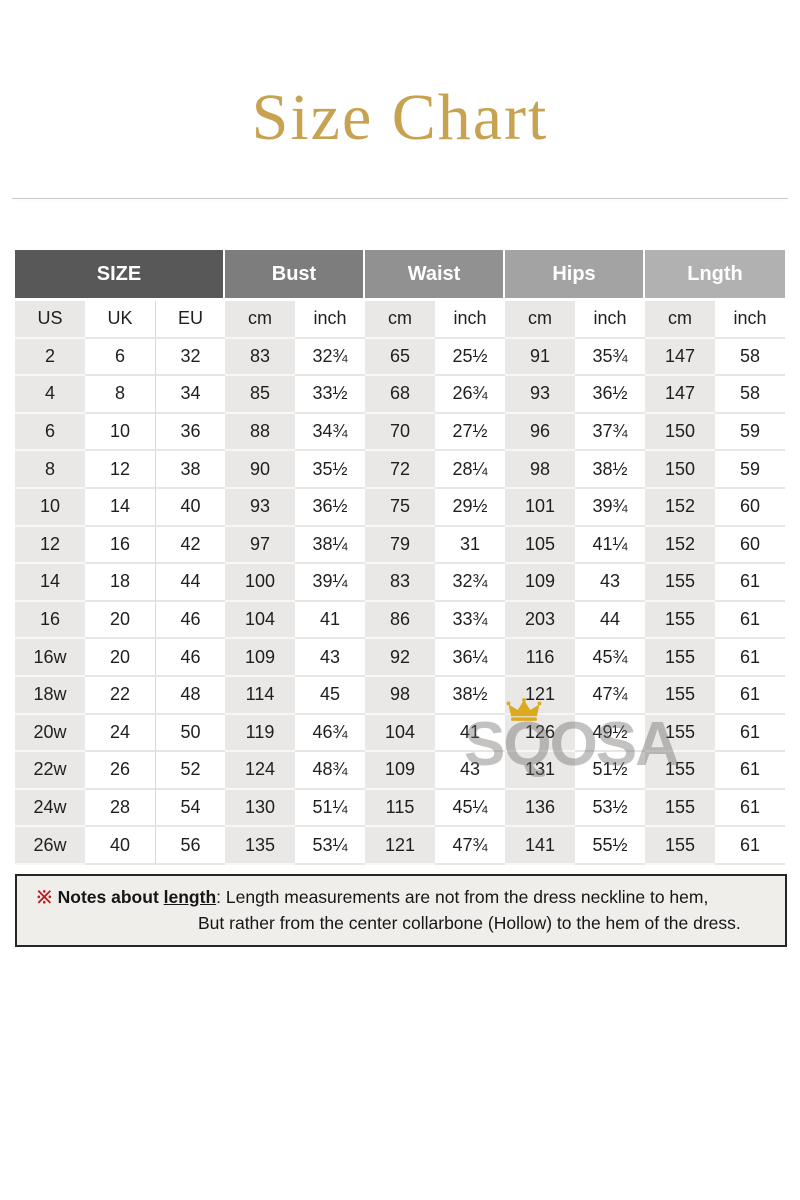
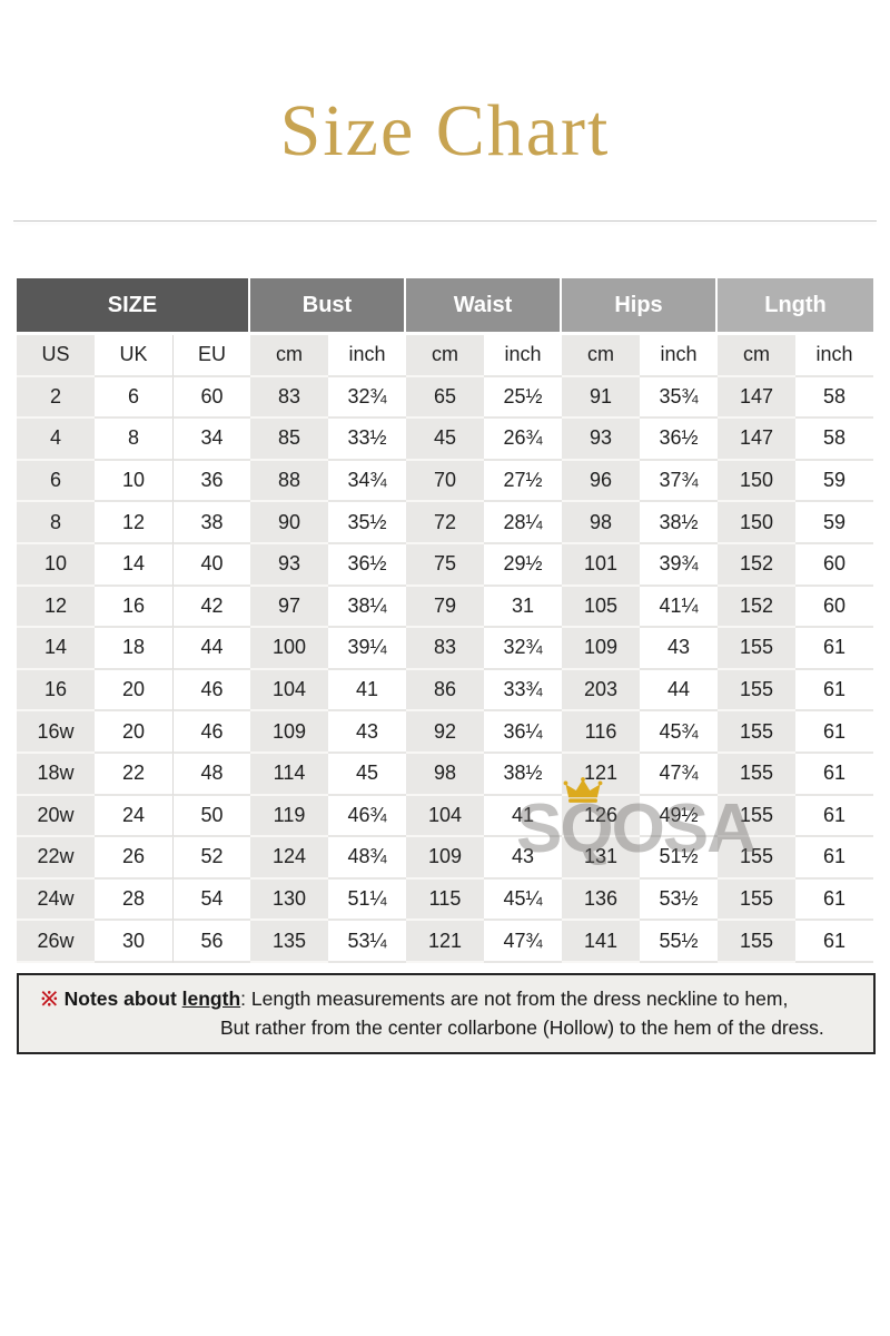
  Size Chart
  SIZE	Bust	Waist	Hips	Lngth
  US	UK	EU	cm	inch	cm	inch	cm	inch	cm	inch
- 2	6	32	83	32¾	65	25½	91	35¾	147	58
+ 2	6	60	83	32¾	65	25½	91	35¾	147	58
- 4	8	34	85	33½	68	26¾	93	36½	147	58
+ 4	8	34	85	33½	45	26¾	93	36½	147	58
  6	10	36	88	34¾	70	27½	96	37¾	150	59
  8	12	38	90	35½	72	28¼	98	38½	150	59
  10	14	40	93	36½	75	29½	101	39¾	152	60
  12	16	42	97	38¼	79	31	105	41¼	152	60
  14	18	44	100	39¼	83	32¾	109	43	155	61
  16	20	46	104	41	86	33¾	203	44	155	61
  16w	20	46	109	43	92	36¼	116	45¾	155	61
  18w	22	48	114	45	98	38½	121	47¾	155	61
  20w	24	50	119	46¾	104	41	126	49½	155	61
  22w	26	52	124	48¾	109	43	131	51½	155	61
  24w	28	54	130	51¼	115	45¼	136	53½	155	61
- 26w	40	56	135	53¼	121	47¾	141	55½	155	61
+ 26w	30	56	135	53¼	121	47¾	141	55½	155	61
  SQOSA
  ※ Notes about length: Length measurements are not from the dress neckline to hem,
  But rather from the center collarbone (Hollow) to the hem of the dress.
